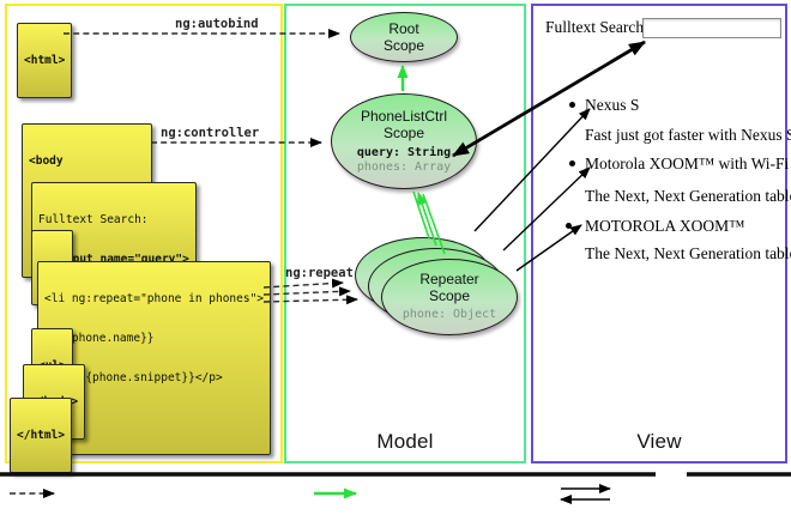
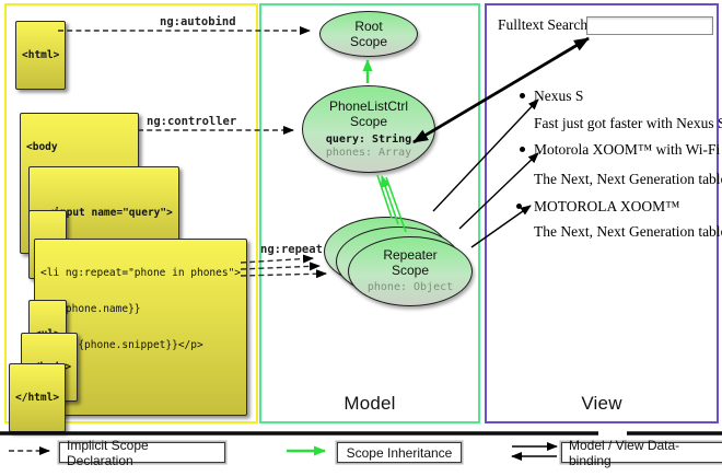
  Model
  View
  <html>
  <body
- Fulltext Search:
  put name="query">
  <li ng:repeat="phone in phones">
  phone.name}}
  {phone.snippet}}</p>
  </html>
  ng:autobind
  ng:controller
  ng:repeat
  Root
  Scope
  PhoneListCtrl
  Scope
  query: String
  phones: Array
  Repeater
  Scope
  phone: Object
  Fulltext Search
  Nexus S
  Fast just got faster with Nexus
  Motorola XOOM™ with Wi-Fi
  The Next, Next Generation tabl
  MOTOROLA XOOM™
  The Next, Next Generation tabl
+ Implicit Scope Declaration
+ Scope Inheritance
+ Model / View Data-binding
